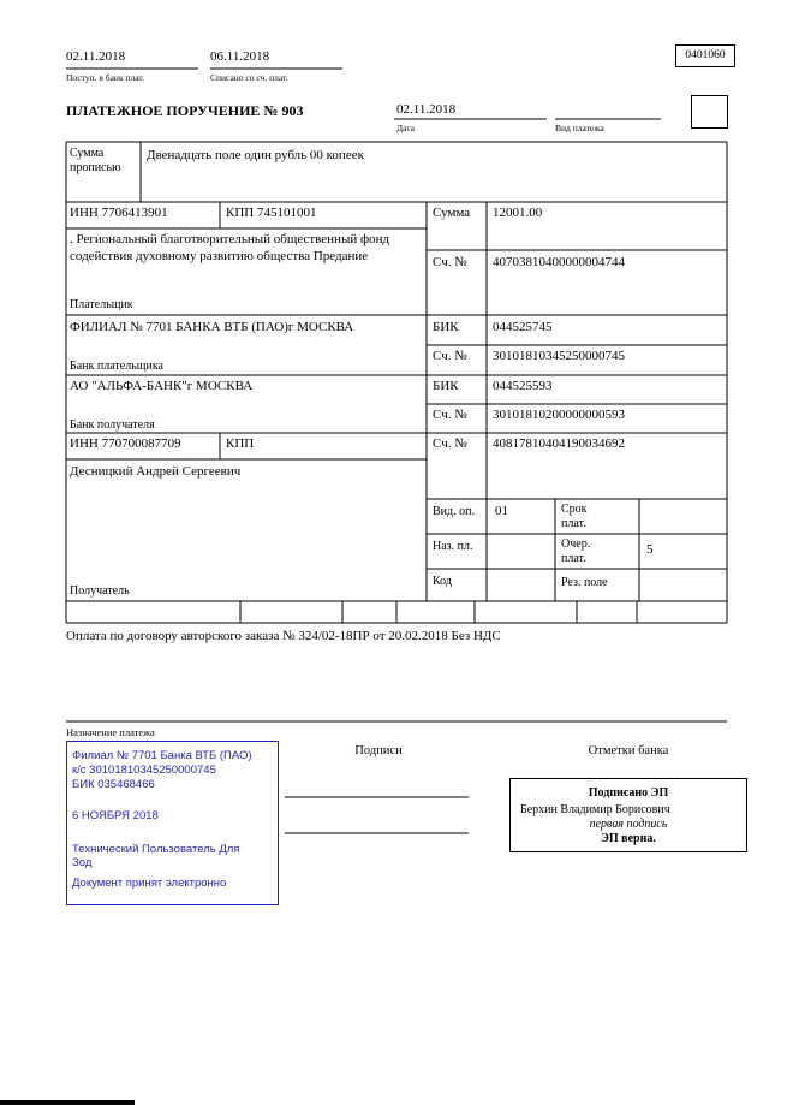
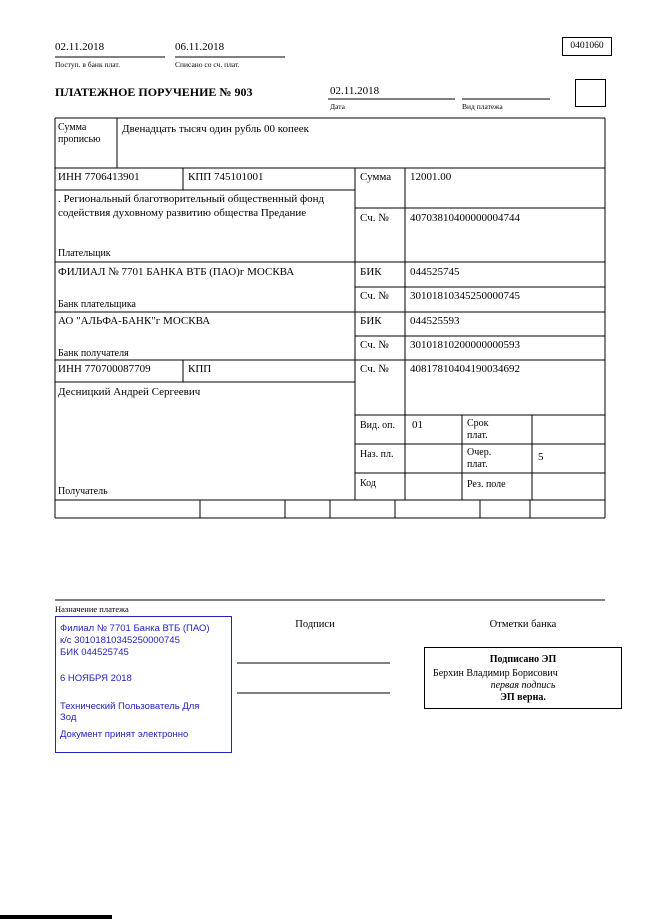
  02.11.2018
  Поступ. в банк плат.
  06.11.2018
  Списано со сч. плат.
  0401060
  ПЛАТЕЖНОЕ ПОРУЧЕНИЕ № 903
  02.11.2018
  Дата
  Вид платежа
  Сумма прописью
- Двенадцать поле один рубль 00 копеек
+ Двенадцать тысяч один рубль 00 копеек
  ИНН 7706413901
  КПП 745101001
  Сумма
  12001.00
  . Региональный благотворительный общественный фонд содействия духовному развитию общества Предание
  Сч. №
  40703810400000004744
  Плательщик
  ФИЛИАЛ № 7701 БАНКА ВТБ (ПАО)г МОСКВА
  БИК
  044525745
  Сч. №
  30101810345250000745
  Банк плательщика
  АО "АЛЬФА-БАНК"г МОСКВА
  БИК
  044525593
  Сч. №
  30101810200000000593
  Банк получателя
  ИНН 770700087709
  КПП
  Сч. №
  40817810404190034692
  Десницкий Андрей Сергеевич
  Получатель
  Вид. оп.
  01
  Срок плат.
  Наз. пл.
  Очер. плат.
  5
  Код
  Рез. поле
- Оплата по договору авторского заказа № 324/02-18ПР от 20.02.2018 Без НДС
  Назначение платежа
  Подписи
  Отметки банка
  Филиал № 7701 Банка ВТБ (ПАО)
  к/с 30101810345250000745
- БИК 035468466
+ БИК 044525745
  6 НОЯБРЯ 2018
  Технический Пользователь Для Зод
  Документ принят электронно
  Подписано ЭП
  Берхин Владимир Борисович
  первая подпись
  ЭП верна.
